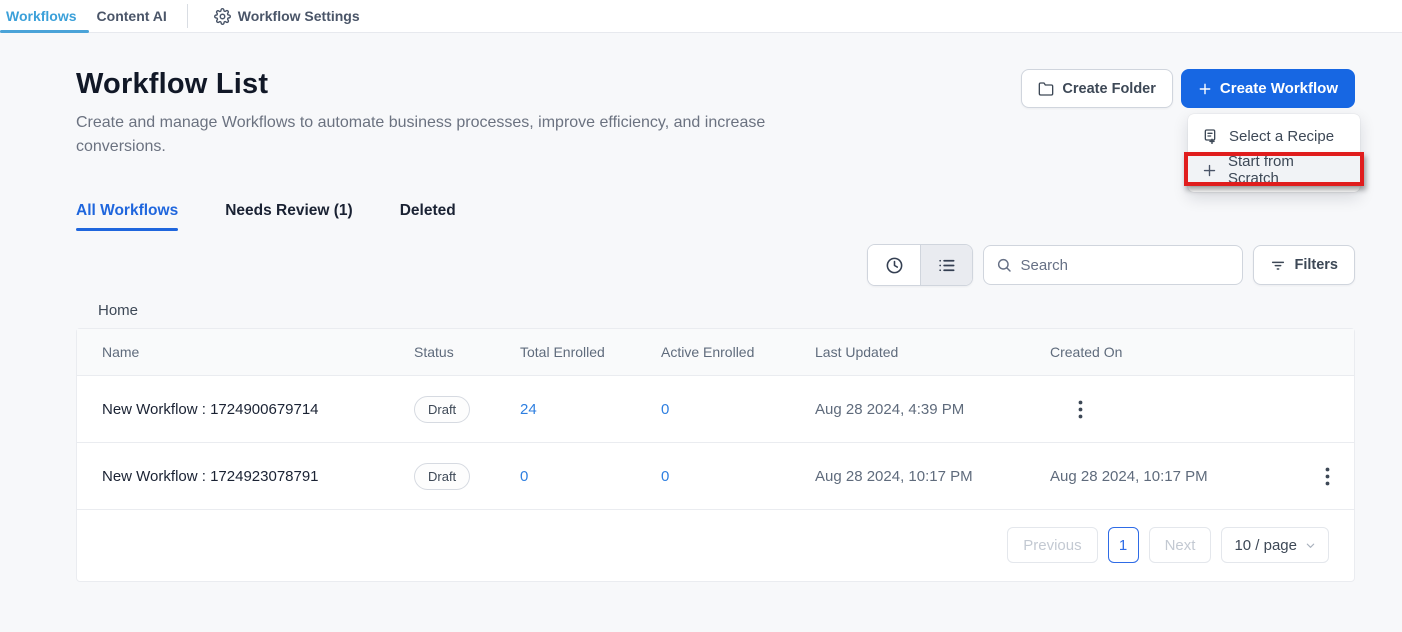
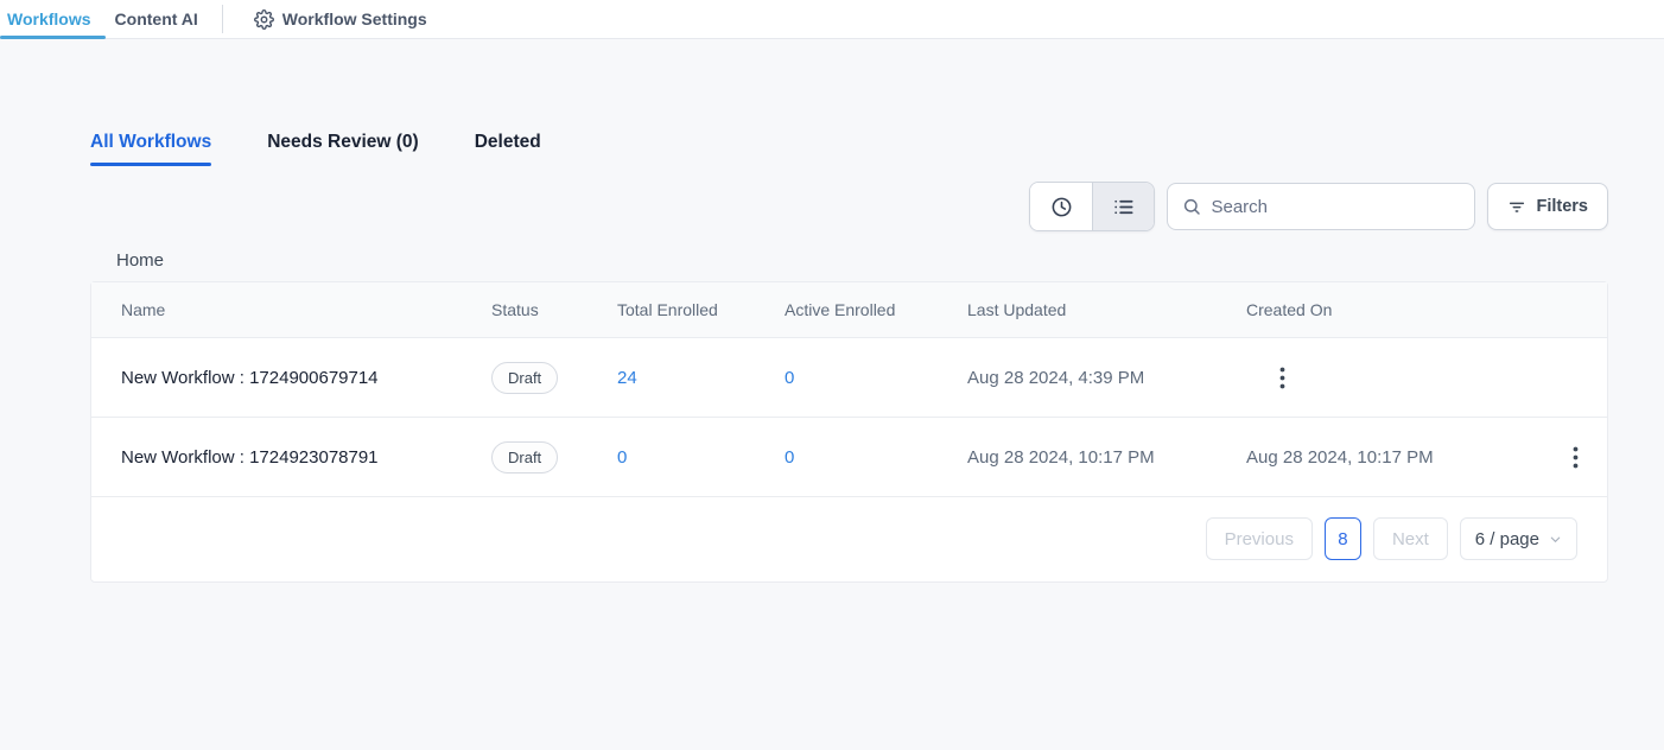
  Workflows
  Content AI
  Workflow Settings
- Workflow List
- Create and manage Workflows to automate business processes, improve efficiency, and increase conversions.
- Create Folder
- Create Workflow
- Select a Recipe
- Start from Scratch
  All Workflows
- Needs Review (1)
+ Needs Review (0)
  Deleted
  Search
  Filters
  Home
  Name
  Status
  Total Enrolled
  Active Enrolled
  Last Updated
  Created On
  New Workflow : 1724900679714
  Draft
  24
  0
  Aug 28 2024, 4:39 PM
  New Workflow : 1724923078791
  Draft
  0
  0
  Aug 28 2024, 10:17 PM
  Aug 28 2024, 10:17 PM
  Previous
- 1
+ 8
  Next
- 10 / page
+ 6 / page
